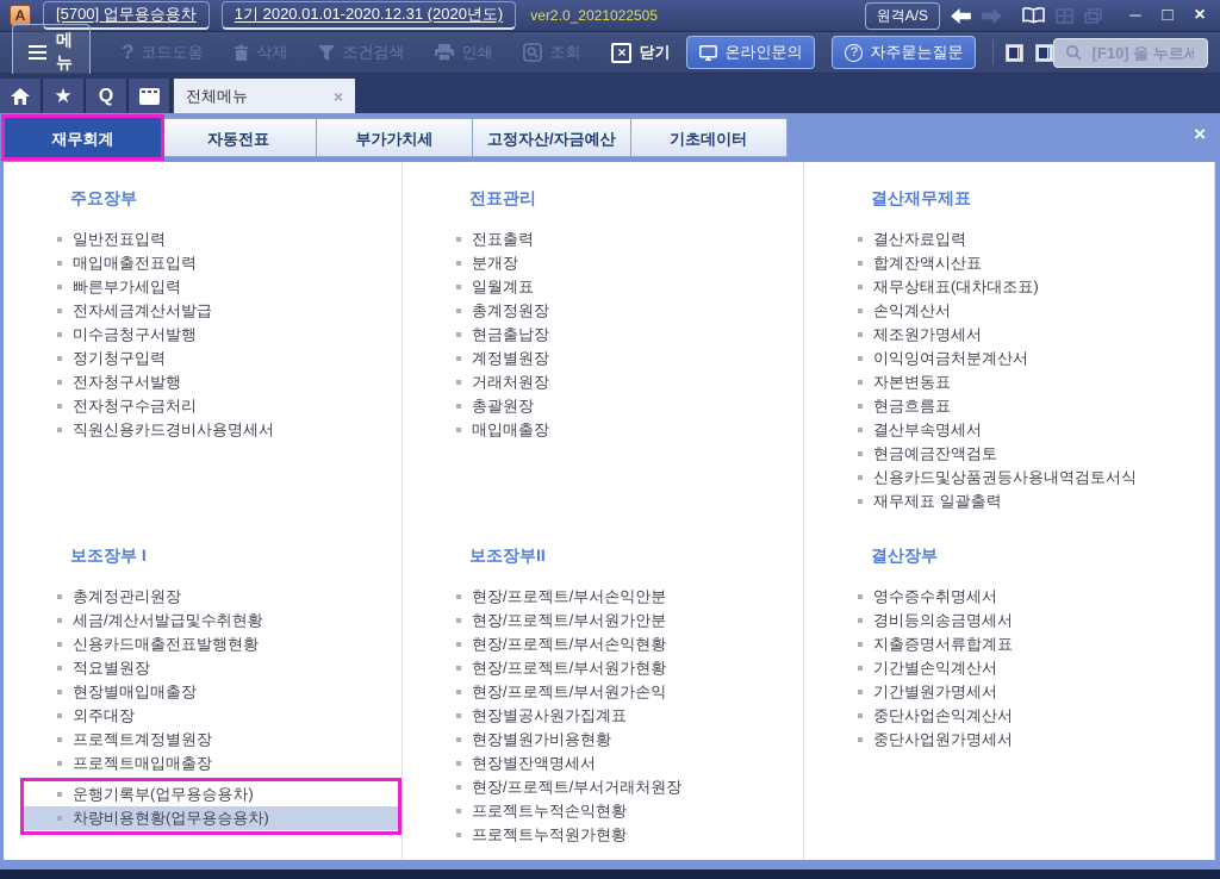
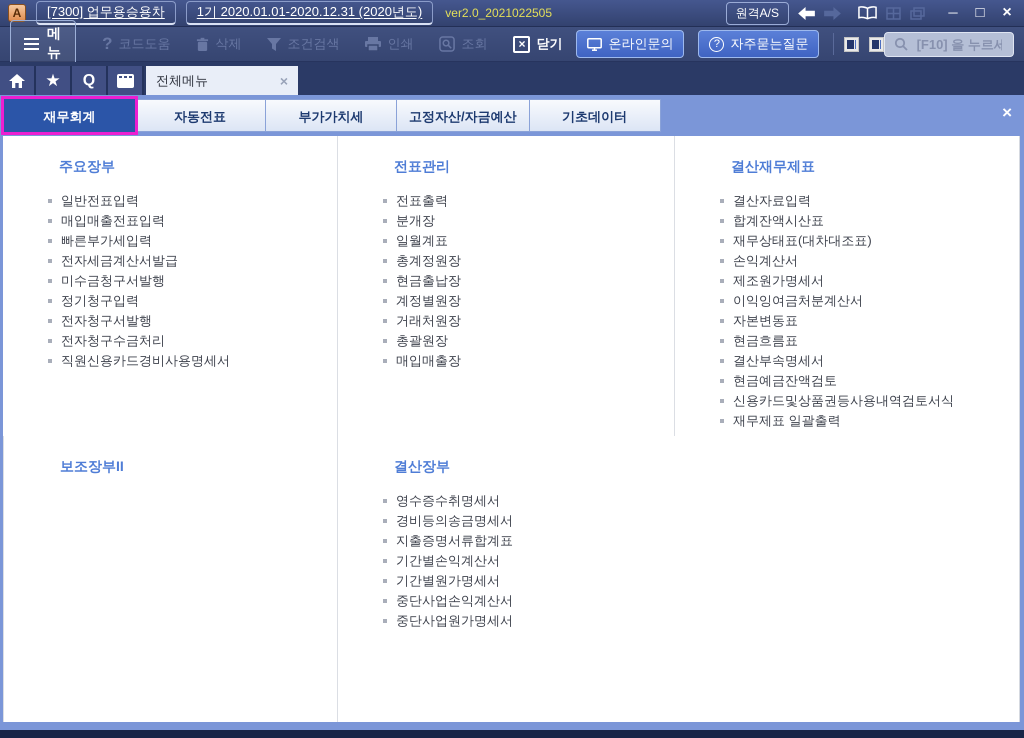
  A
- [5700] 업무용승용차
+ [7300] 업무용승용차
  1기 2020.01.01-2020.12.31 (2020년도)
  ver2.0_2021022505
  원격A/S
  ─
  □
  ×
  메뉴
  ?
  코드도움
  삭제
  조건검색
  인쇄
  조회
  ×
  닫기
  온라인문의
  ?
  자주묻는질문
  [F10] 을 누르세
  ★
  Q
  전체메뉴
  ×
  재무회계
  자동전표
  부가가치세
  고정자산/자금예산
  기초데이터
  ×
  주요장부
  일반전표입력
  매입매출전표입력
  빠른부가세입력
  전자세금계산서발급
  미수금청구서발행
  정기청구입력
  전자청구서발행
  전자청구수금처리
  직원신용카드경비사용명세서
  전표관리
  전표출력
  분개장
  일월계표
  총계정원장
  현금출납장
  계정별원장
  거래처원장
  총괄원장
  매입매출장
  결산재무제표
  결산자료입력
  합계잔액시산표
  재무상태표(대차대조표)
  손익계산서
  제조원가명세서
  이익잉여금처분계산서
  자본변동표
  현금흐름표
  결산부속명세서
  현금예금잔액검토
  신용카드및상품권등사용내역검토서식
  재무제표 일괄출력
- 보조장부 I
- 총계정관리원장
- 세금/계산서발급및수취현황
- 신용카드매출전표발행현황
- 적요별원장
- 현장별매입매출장
- 외주대장
- 프로젝트계정별원장
- 프로젝트매입매출장
- 운행기록부(업무용승용차)
- 차량비용현황(업무용승용차)
  보조장부II
- 현장/프로젝트/부서손익안분
- 현장/프로젝트/부서원가안분
- 현장/프로젝트/부서손익현황
- 현장/프로젝트/부서원가현황
- 현장/프로젝트/부서원가손익
- 현장별공사원가집계표
- 현장별원가비용현황
- 현장별잔액명세서
- 현장/프로젝트/부서거래처원장
- 프로젝트누적손익현황
- 프로젝트누적원가현황
  결산장부
  영수증수취명세서
  경비등의송금명세서
  지출증명서류합계표
  기간별손익계산서
  기간별원가명세서
  중단사업손익계산서
  중단사업원가명세서
